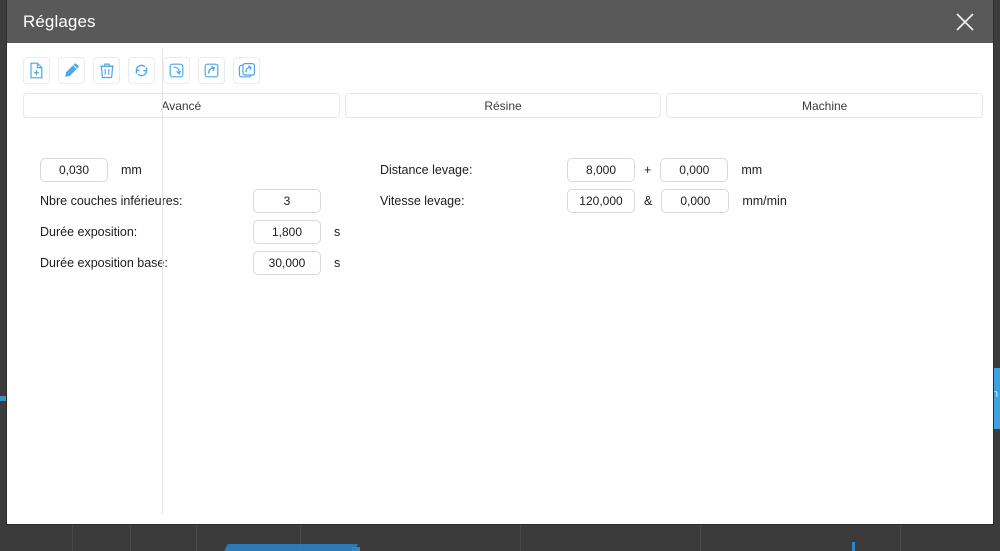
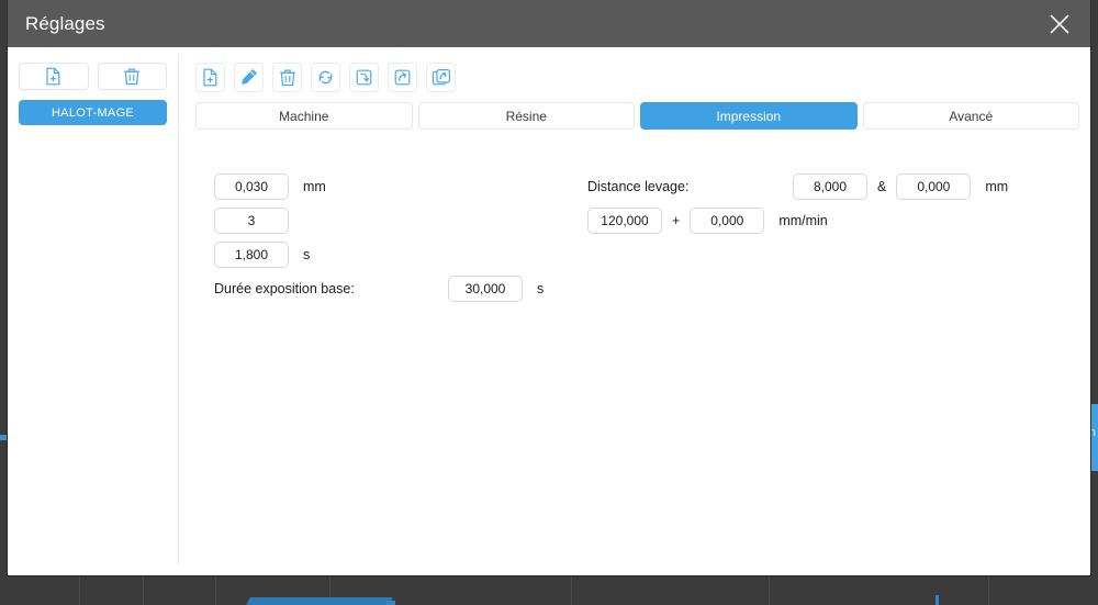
  n
  Réglages
+ HALOT-MAGE
- Avancé
+ Machine
  Résine
+ Impression
- Machine
+ Avancé
  0,030
  mm
- Nbre couches inférieures:
  3
- Durée exposition:
  1,800
  s
  Durée exposition base:
  30,000
  s
  Distance levage:
  8,000
- +
+ &
  0,000
  mm
- Vitesse levage:
  120,000
- &
+ +
  0,000
  mm/min
